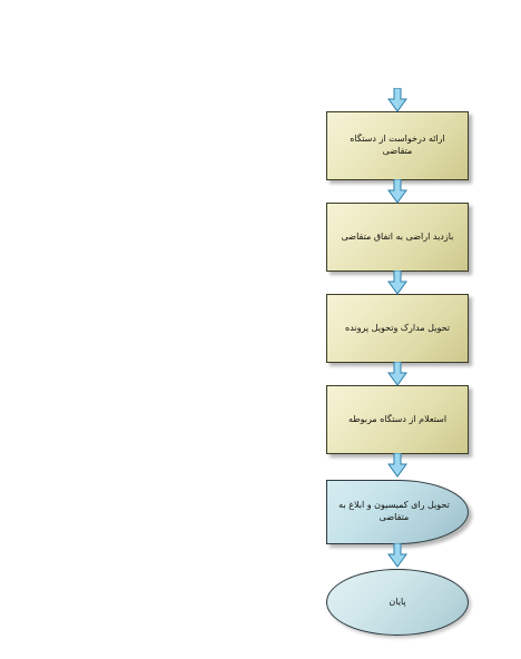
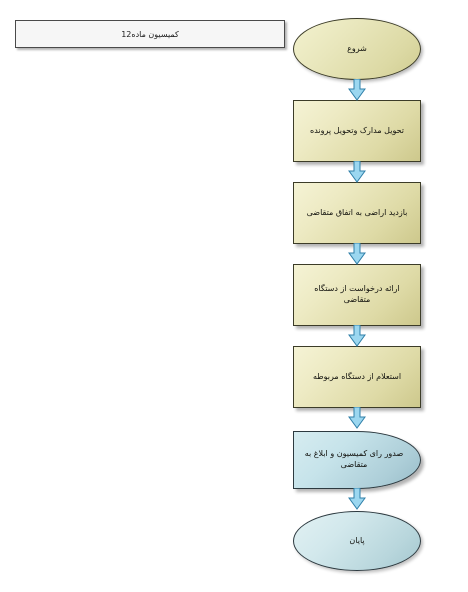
+ کمیسیون ماده12
+ شروع
- ارائه درخواست از دستگاه متقاضی
+ تحویل مدارک وتحویل پرونده
  بازدید اراضی به اتفاق متقاضی
- تحویل مدارک وتحویل پرونده
+ ارائه درخواست از دستگاه متقاضی
  استعلام از دستگاه مربوطه
- تحویل رای کمیسیون و ابلاغ به متقاضی
+ صدور رای کمیسیون و ابلاغ به متقاضی
  پایان
